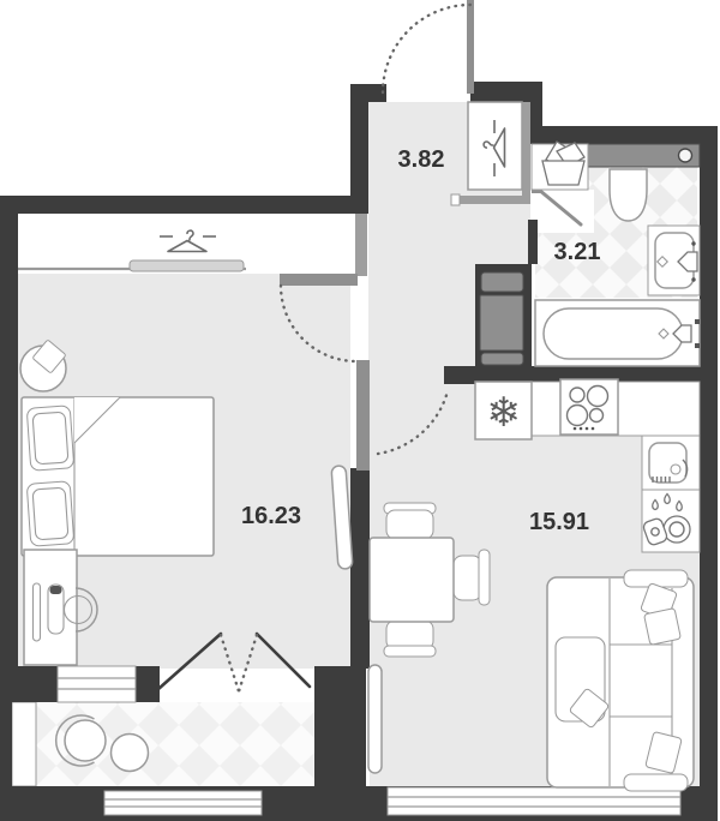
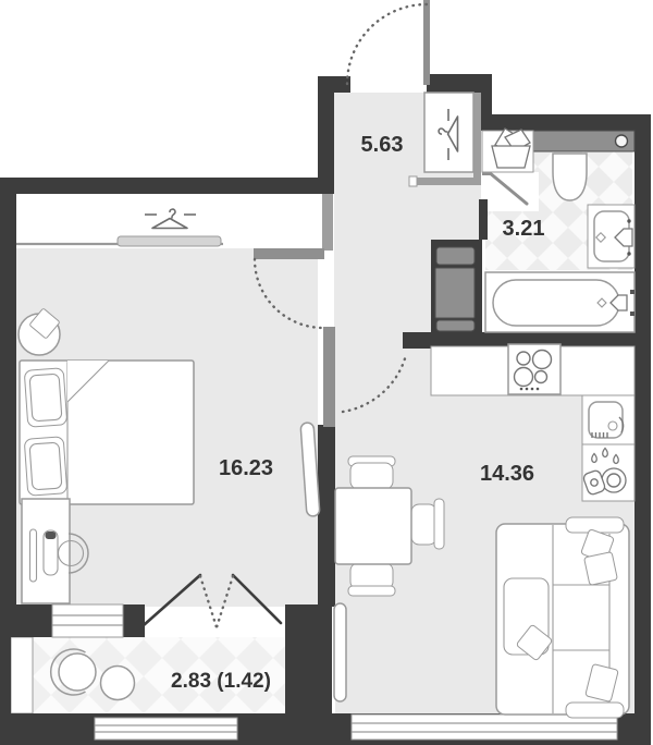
- ❄
- 3.82
+ 5.63
  3.21
  16.23
- 15.91
+ 14.36
+ 2.83 (1.42)
